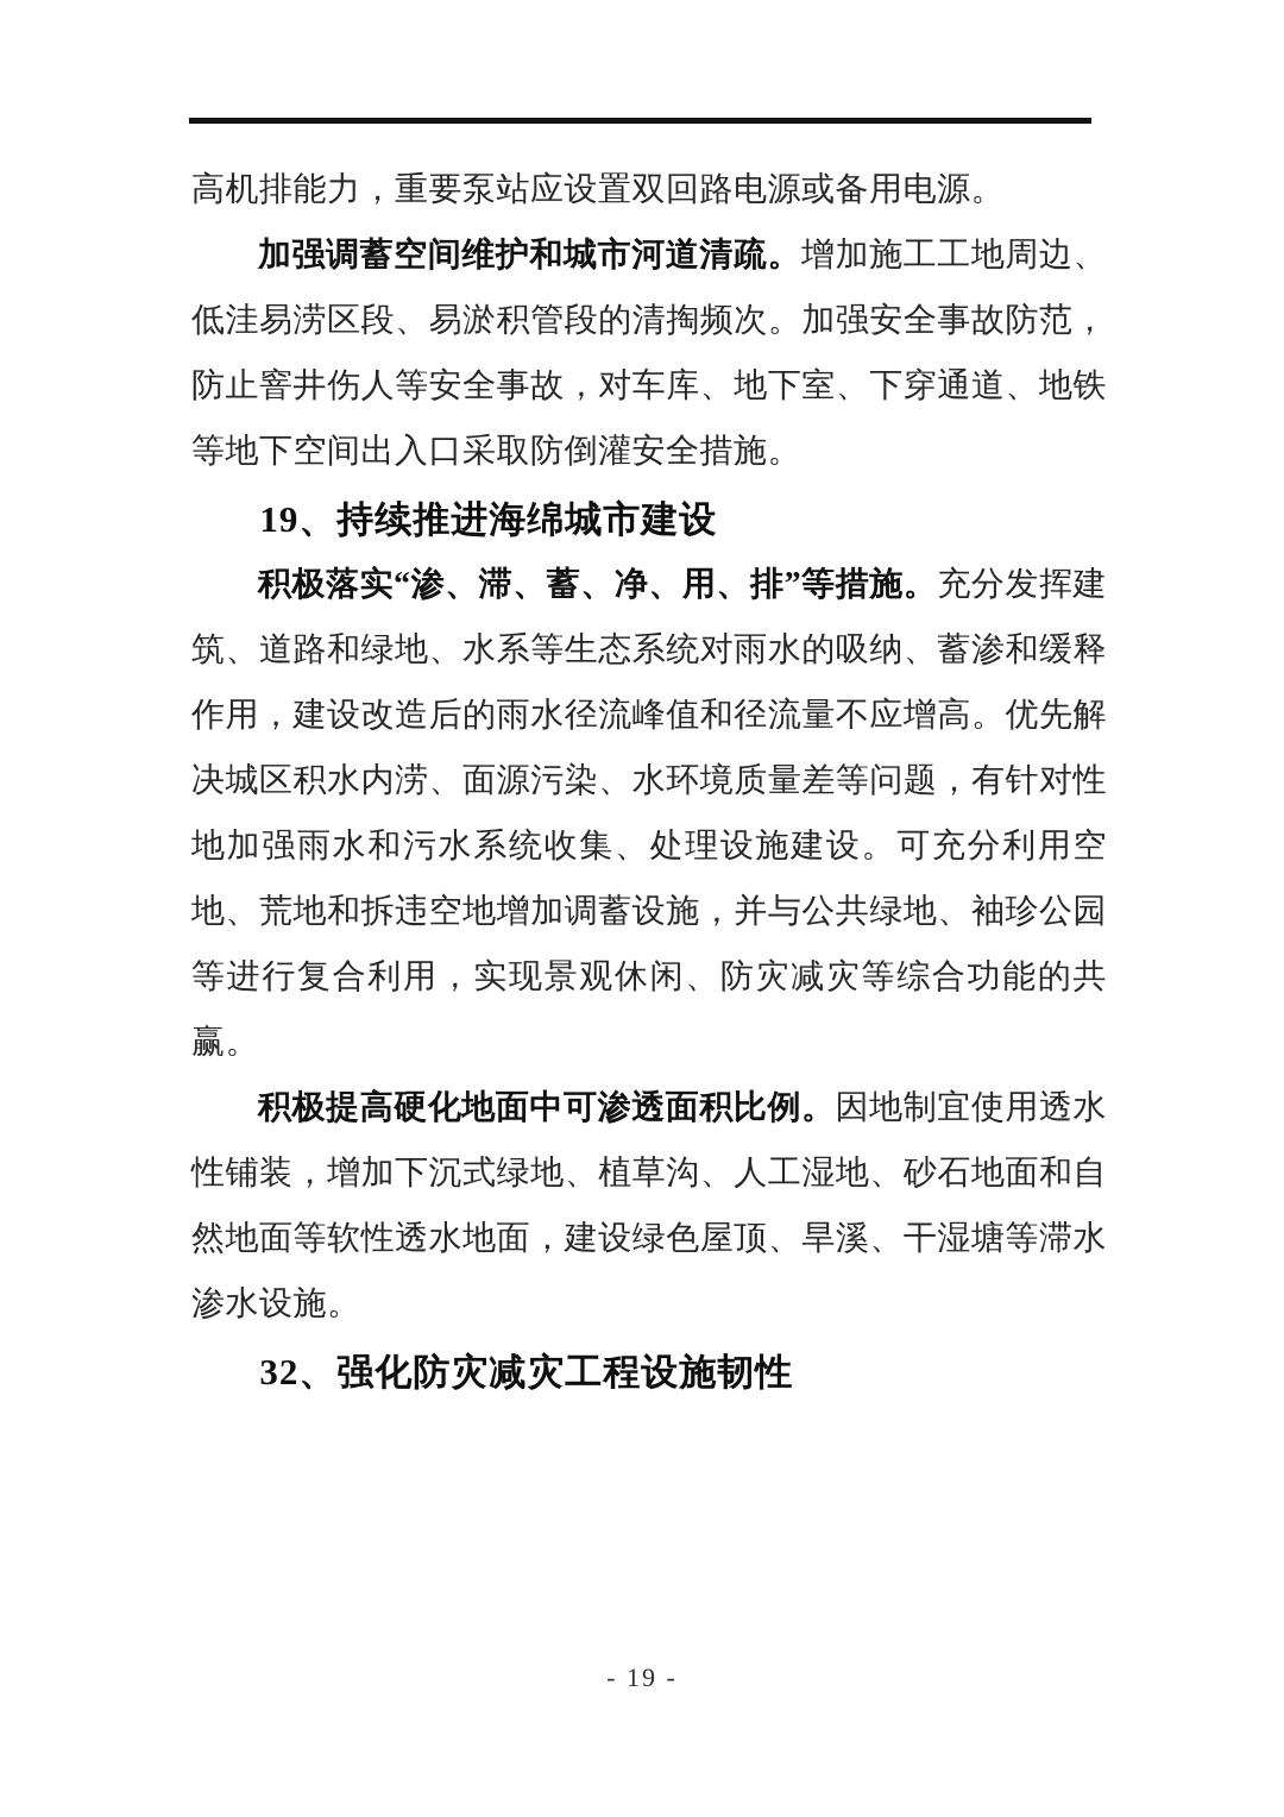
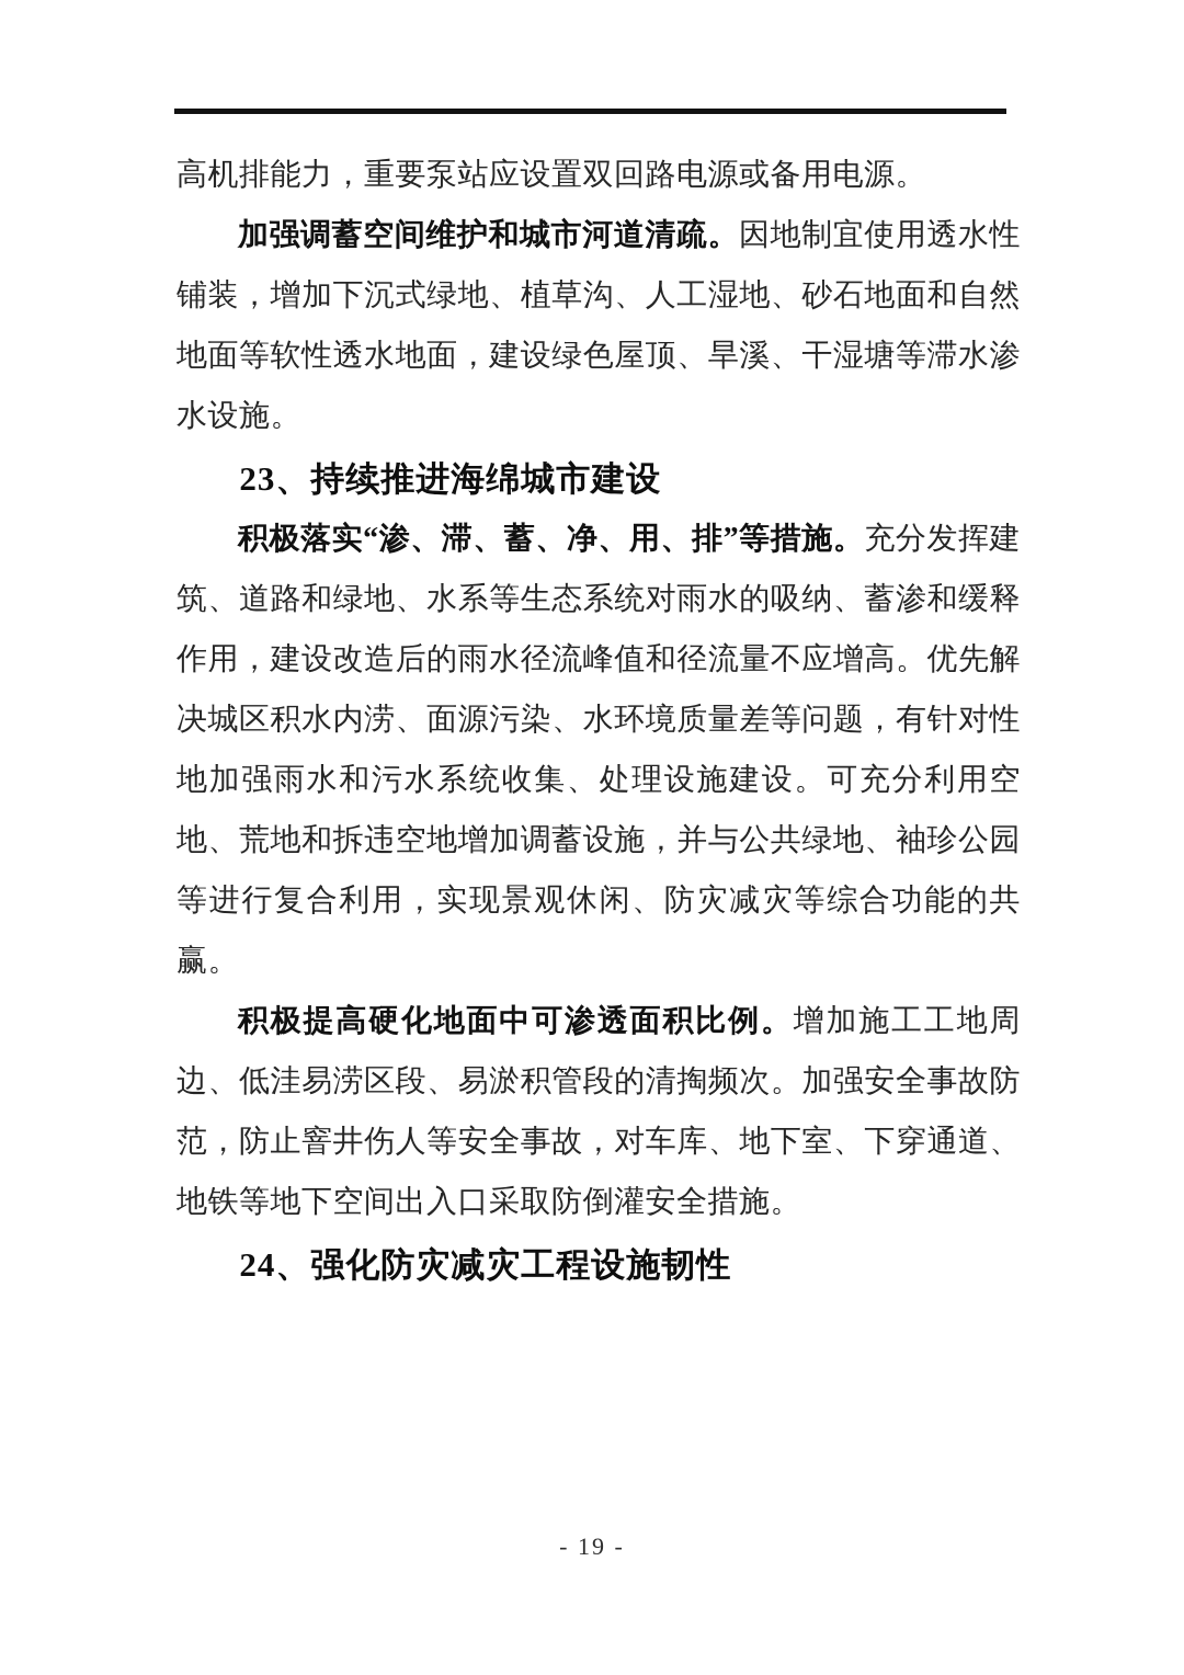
  高机排能力，重要泵站应设置双回路电源或备用电源。
- 加强调蓄空间维护和城市河道清疏。增加施工工地周边、低洼易涝区段、易淤积管段的清掏频次。加强安全事故防范，防止窨井伤人等安全事故，对车库、地下室、下穿通道、地铁等地下空间出入口采取防倒灌安全措施。
+ 加强调蓄空间维护和城市河道清疏。因地制宜使用透水性铺装，增加下沉式绿地、植草沟、人工湿地、砂石地面和自然地面等软性透水地面，建设绿色屋顶、旱溪、干湿塘等滞水渗水设施。
- 19、持续推进海绵城市建设
+ 23、持续推进海绵城市建设
  积极落实“渗、滞、蓄、净、用、排”等措施。充分发挥建筑、道路和绿地、水系等生态系统对雨水的吸纳、蓄渗和缓释作用，建设改造后的雨水径流峰值和径流量不应增高。优先解决城区积水内涝、面源污染、水环境质量差等问题，有针对性地加强雨水和污水系统收集、处理设施建设。可充分利用空地、荒地和拆违空地增加调蓄设施，并与公共绿地、袖珍公园等进行复合利用，实现景观休闲、防灾减灾等综合功能的共赢。
- 积极提高硬化地面中可渗透面积比例。因地制宜使用透水性铺装，增加下沉式绿地、植草沟、人工湿地、砂石地面和自然地面等软性透水地面，建设绿色屋顶、旱溪、干湿塘等滞水渗水设施。
+ 积极提高硬化地面中可渗透面积比例。增加施工工地周边、低洼易涝区段、易淤积管段的清掏频次。加强安全事故防范，防止窨井伤人等安全事故，对车库、地下室、下穿通道、地铁等地下空间出入口采取防倒灌安全措施。
- 32、强化防灾减灾工程设施韧性
+ 24、强化防灾减灾工程设施韧性
  - 19 -
